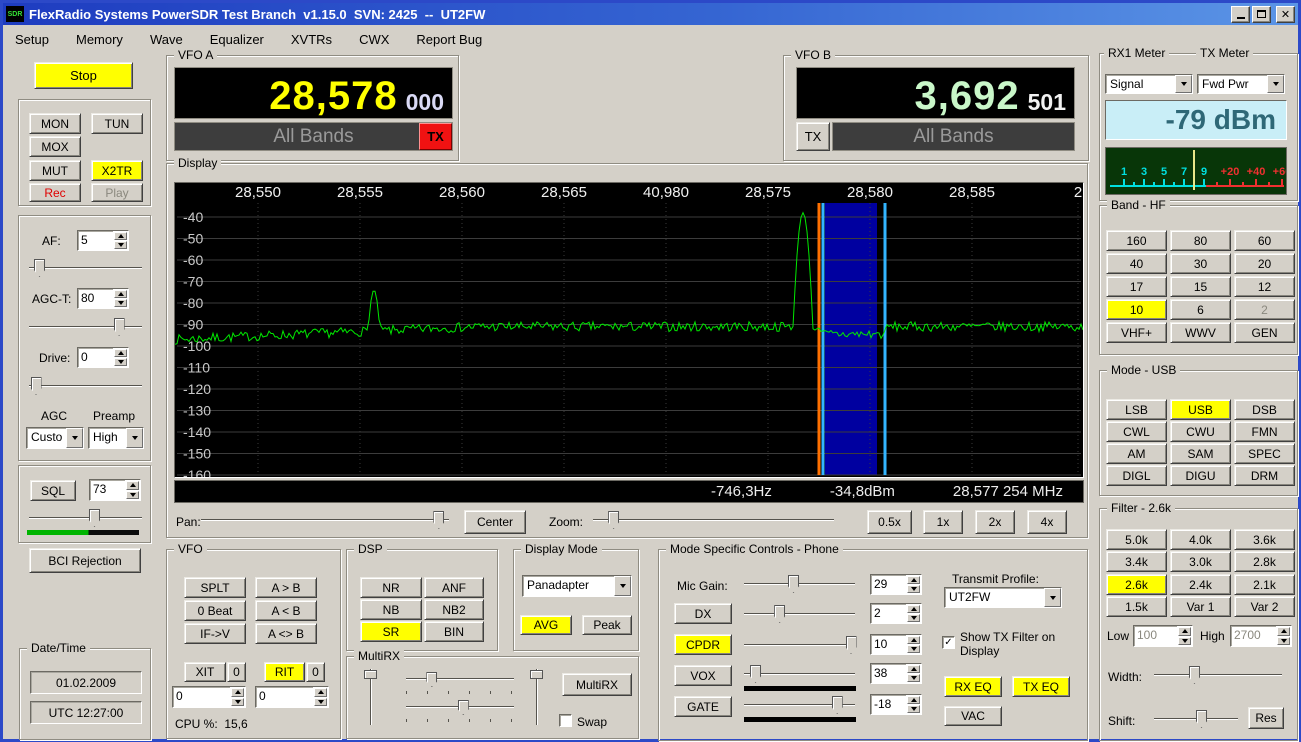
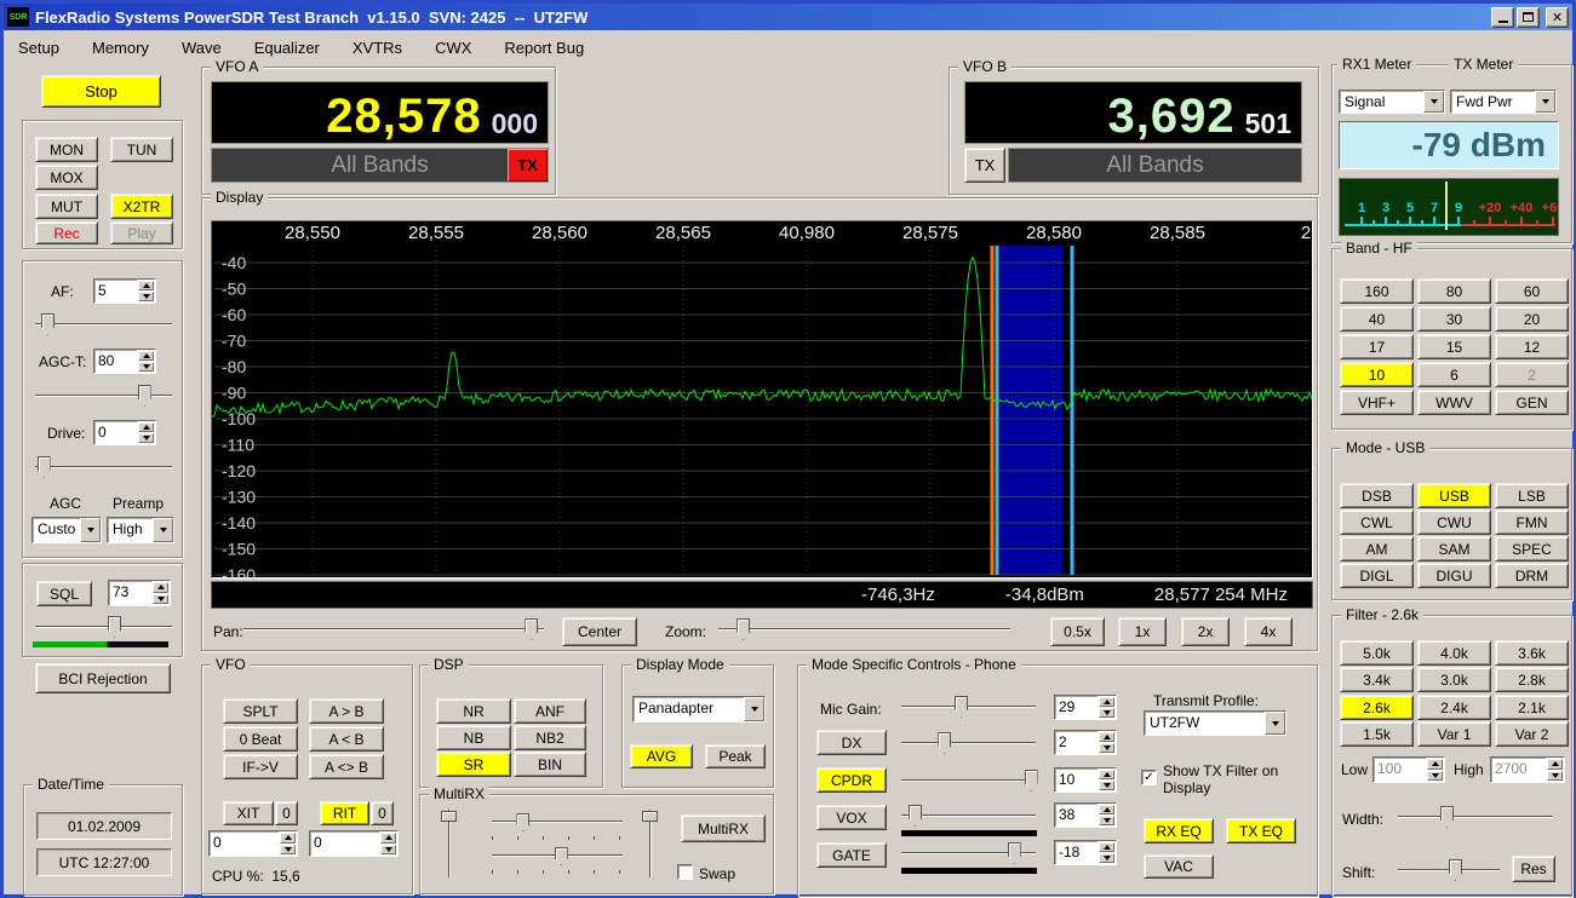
  FlexRadio Systems PowerSDR Test Branch v1.15.0 SVN: 2425 -- UT2FW
  ✕
  Setup
  Memory
  Wave
  Equalizer
  XVTRs
  CWX
  Report Bug
  Stop
  MON
  TUN
  MOX
  MUT
  X2TR
  Rec
  Play
  AF:
  5
  AGC-T:
  80
  Drive:
  0
  AGC
  Preamp
  Custo
  High
  SQL
  73
  BCI Rejection
  Date/Time
  01.02.2009
  UTC 12:27:00
  VFO A
  28,578
  000
  All Bands
  TX
  VFO B
  3,692
  501
  TX
  All Bands
  RX1 Meter
  TX Meter
  Signal
  Fwd Pwr
  -79 dBm
  1
  3
  5
  7
  9
  +20
  +40
  Band - HF
  160
  80
  60
  40
  30
  20
  17
  15
  12
  10
  6
  2
  VHF+
  WWV
  GEN
  Mode - USB
- LSB
+ DSB
  USB
- DSB
+ LSB
  CWL
  CWU
  FMN
  AM
  SAM
  SPEC
  DIGL
  DIGU
  DRM
  Filter - 2.6k
  5.0k
  4.0k
  3.6k
  3.4k
  3.0k
  2.8k
  2.6k
  2.4k
  2.1k
  1.5k
  Var 1
  Var 2
  Low
  100
  High
  2700
  Width:
  Shift:
  Res
  Display
  -40
  -50
  -60
  -70
  -80
  -90
  -100
  -110
  -120
  -130
  -140
  -150
  -160
  28,550
  28,555
  28,560
  28,565
  40,980
  28,575
  28,580
  28,585
  2
  -746,3Hz
  -34,8dBm
  28,577 254 MHz
  Pan:
  Center
  Zoom:
  0.5x
  1x
  2x
  4x
  VFO
  SPLT
  A > B
  0 Beat
  A < B
  IF->V
  A <> B
  XIT
  0
  RIT
  0
  0
  0
  CPU %: 15,6
  DSP
  NR
  ANF
  NB
  NB2
  SR
  BIN
  Display Mode
  Panadapter
  AVG
  Peak
  MultiRX
  MultiRX
  Swap
  Mode Specific Controls - Phone
  Mic Gain:
  29
  DX
  2
  CPDR
  10
  VOX
  38
  GATE
  -18
  Transmit Profile:
  UT2FW
  ✓
  Show TX Filter on Display
  RX EQ
  TX EQ
  VAC
